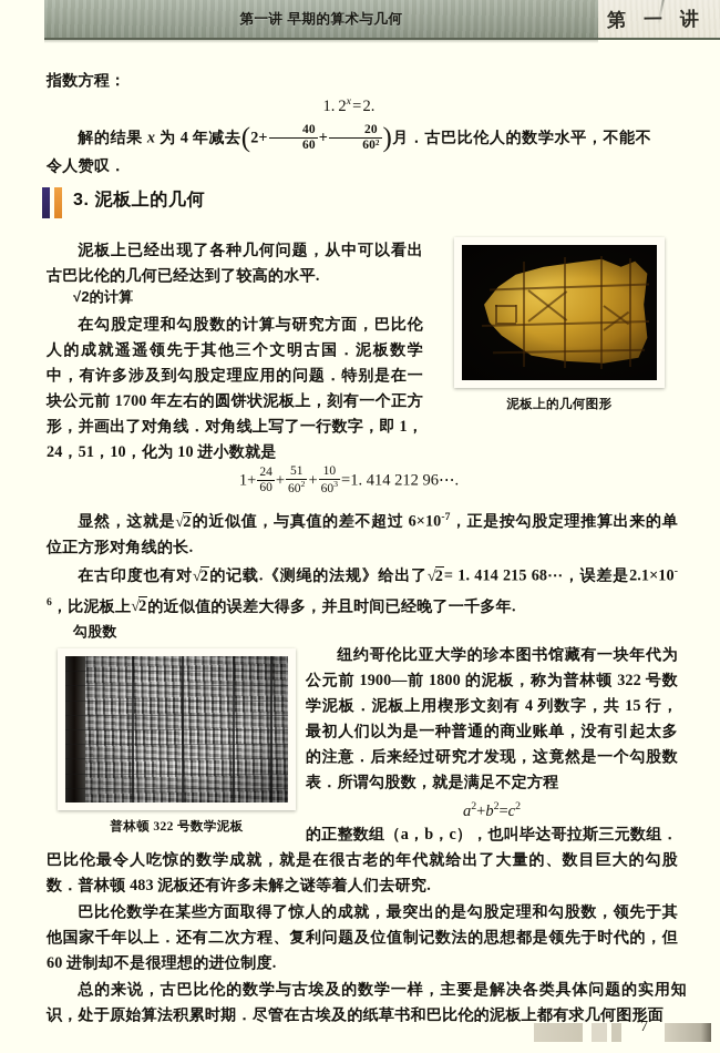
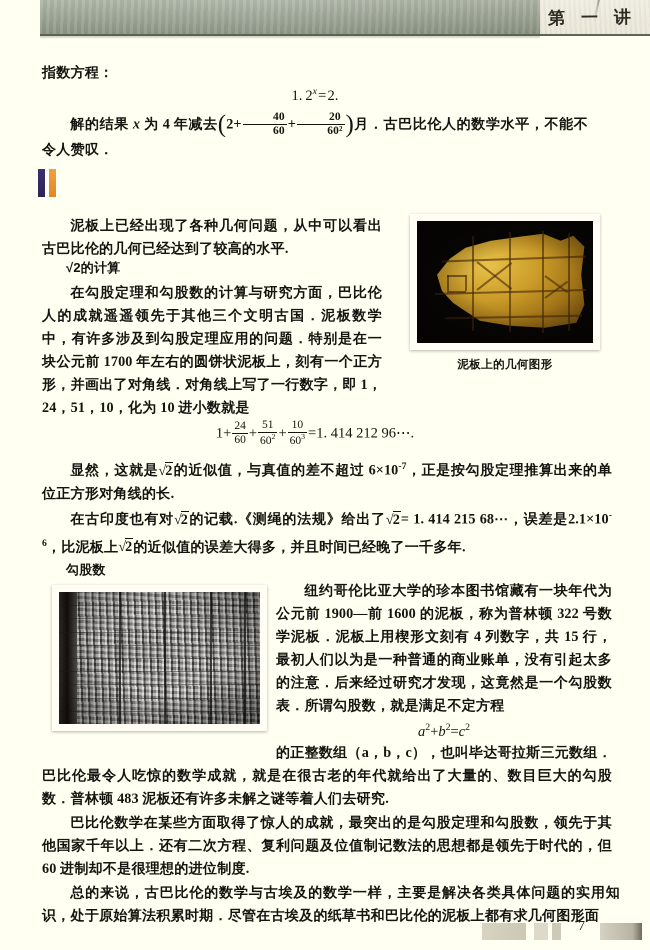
- 第一讲 早期的算术与几何
  第 一 讲
  指数方程：
  1. 2x = 2.
  解的结果 x 为 4 年减去(2+
  40
  60
  +
  20
  60²
  )月．古巴比伦人的数学水平，不能不令人赞叹．
- 3. 泥板上的几何
  泥板上已经出现了各种几何问题，从中可以看出古巴比伦的几何已经达到了较高的水平.
  √2的计算
  在勾股定理和勾股数的计算与研究方面，巴比伦人的成就遥遥领先于其他三个文明古国．泥板数学中，有许多涉及到勾股定理应用的问题．特别是在一块公元前 1700 年左右的圆饼状泥板上，刻有一个正方形，并画出了对角线．对角线上写了一行数字，即 1，24，51，10，化为 10 进小数就是
  1+
  24
  60
  +
  51
  602
  +
  10
  603
  =1. 414 212 96⋯.
  显然，这就是√2的近似值，与真值的差不超过 6×10-7，正是按勾股定理推算出来的单位正方形对角线的长.
  在古印度也有对√2的记载.《测绳的法规》给出了√2= 1. 414 215 68⋯，误差是2.1×10-6，比泥板上√2的近似值的误差大得多，并且时间已经晚了一千多年.
  泥板上的几何图形
  勾股数
- 普林顿 322 号数学泥板
- 纽约哥伦比亚大学的珍本图书馆藏有一块年代为公元前 1900—前 1800 的泥板，称为普林顿 322 号数学泥板．泥板上用楔形文刻有 4 列数字，共 15 行，最初人们以为是一种普通的商业账单，没有引起太多的注意．后来经过研究才发现，这竟然是一个勾股数表．所谓勾股数，就是满足不定方程
+ 纽约哥伦比亚大学的珍本图书馆藏有一块年代为公元前 1900—前 1600 的泥板，称为普林顿 322 号数学泥板．泥板上用楔形文刻有 4 列数字，共 15 行，最初人们以为是一种普通的商业账单，没有引起太多的注意．后来经过研究才发现，这竟然是一个勾股数表．所谓勾股数，就是满足不定方程
  a2+b2=c2
  的正整数组（a，b，c），也叫毕达哥拉斯三元数组．
  巴比伦最令人吃惊的数学成就，就是在很古老的年代就给出了大量的、数目巨大的勾股数．普林顿 483 泥板还有许多未解之谜等着人们去研究.
  巴比伦数学在某些方面取得了惊人的成就，最突出的是勾股定理和勾股数，领先于其他国家千年以上．还有二次方程、复利问题及位值制记数法的思想都是领先于时代的，但 60 进制却不是很理想的进位制度.
  总的来说，古巴比伦的数学与古埃及的数学一样，主要是解决各类具体问题的实用知识，处于原始算法积累时期．尽管在古埃及的纸草书和巴比伦的泥板上都有求几何图形面
  7
